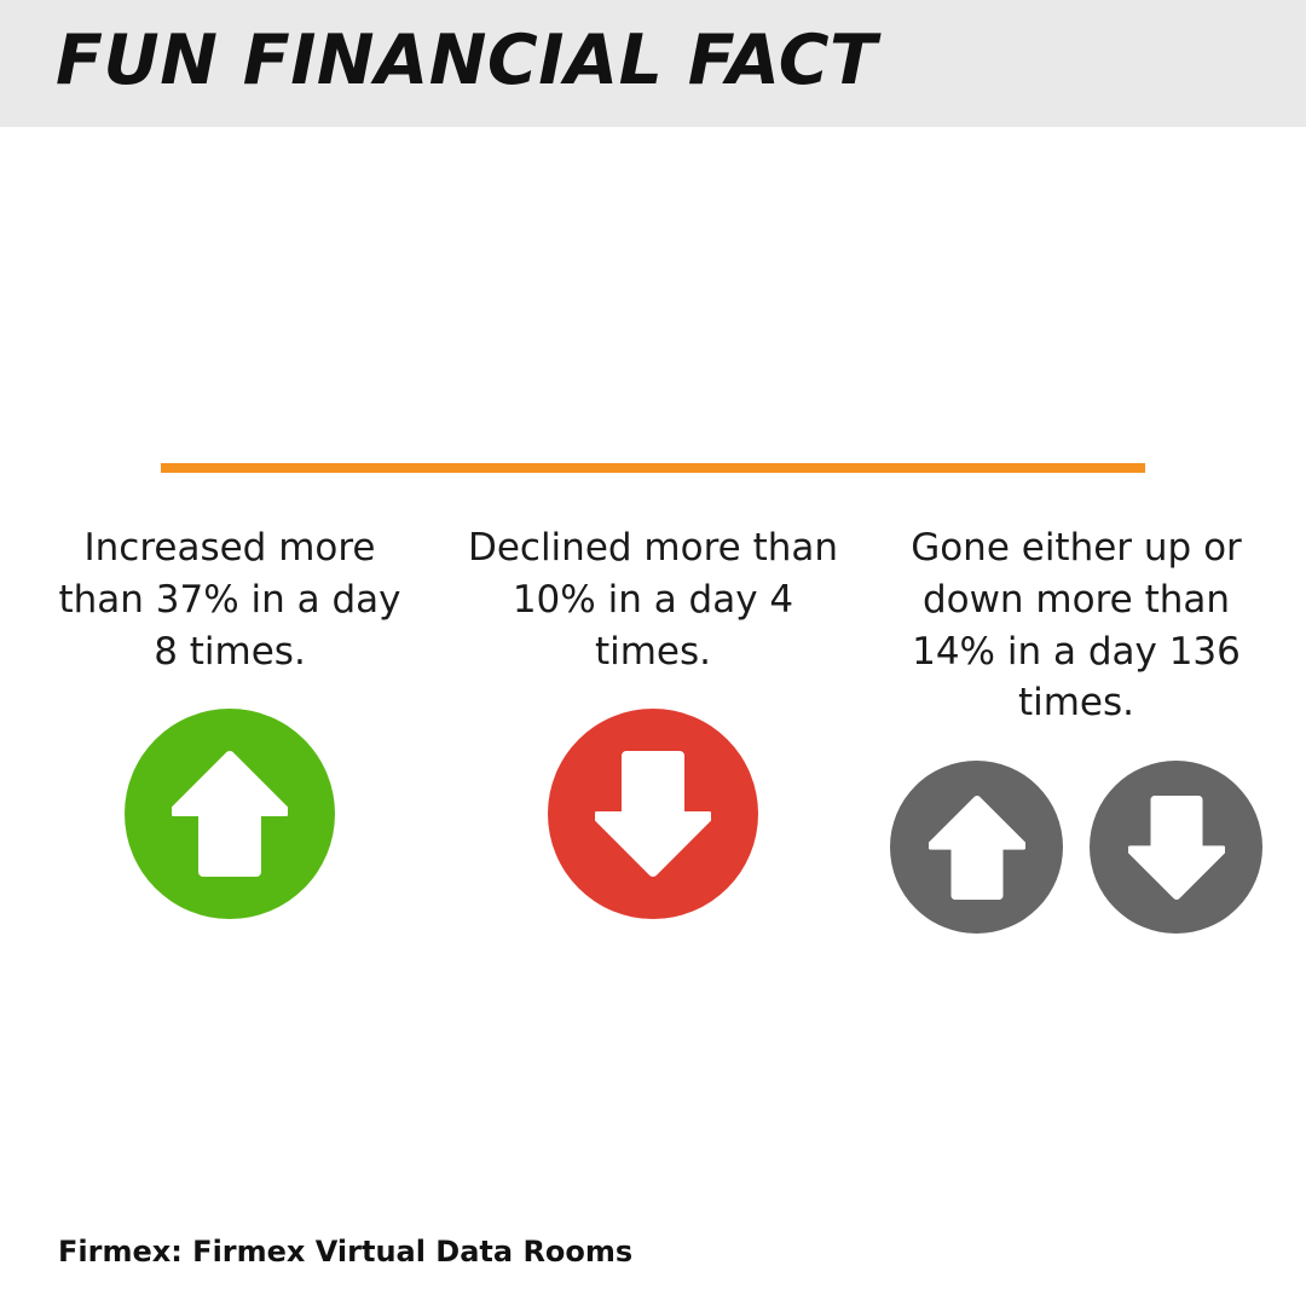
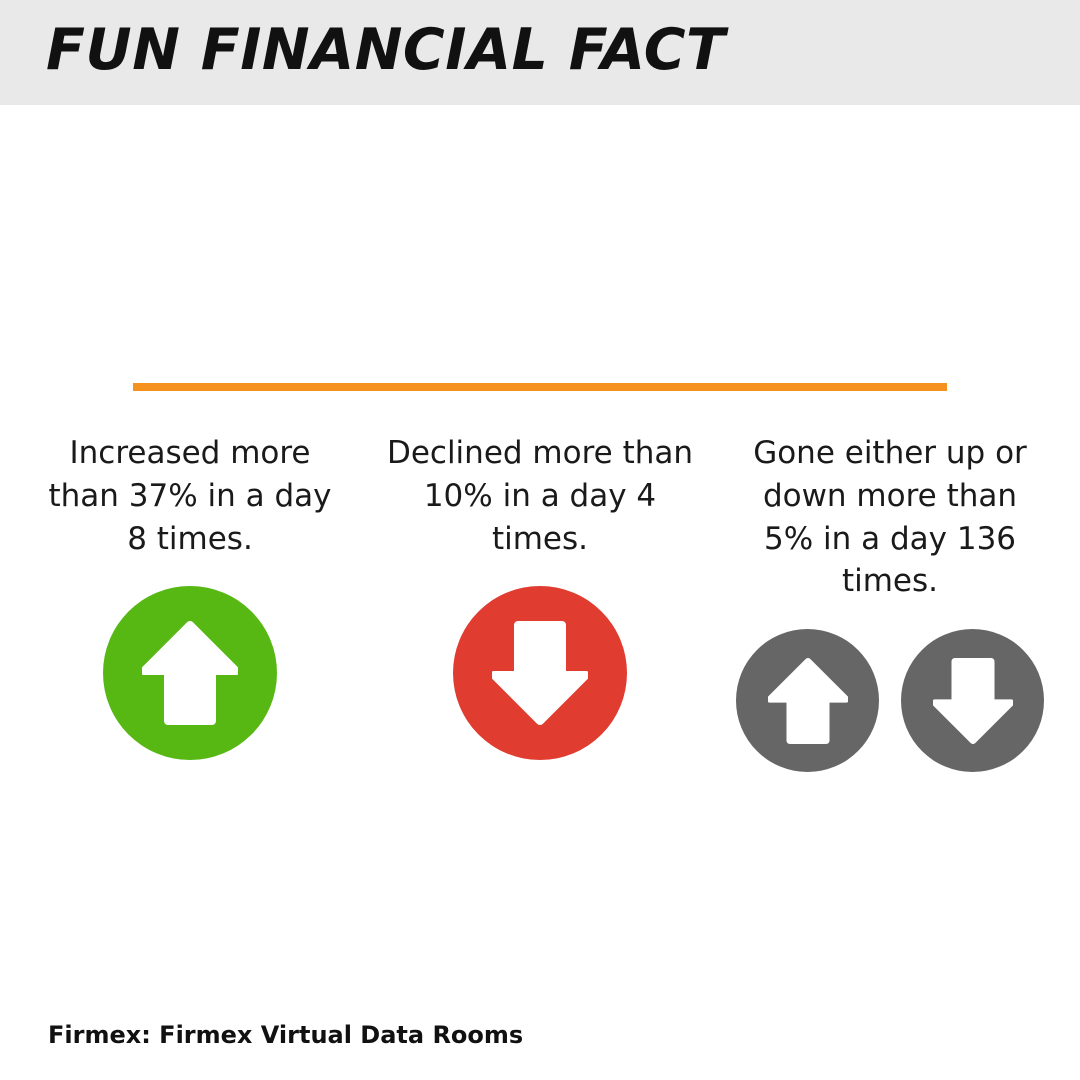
  FUN FINANCIAL FACT
  Increased more than 37% in a day 8 times.
  Declined more than 10% in a day 4 times.
- Gone either up or down more than 14% in a day 136 times.
+ Gone either up or down more than 5% in a day 136 times.
  Firmex: Firmex Virtual Data Rooms
